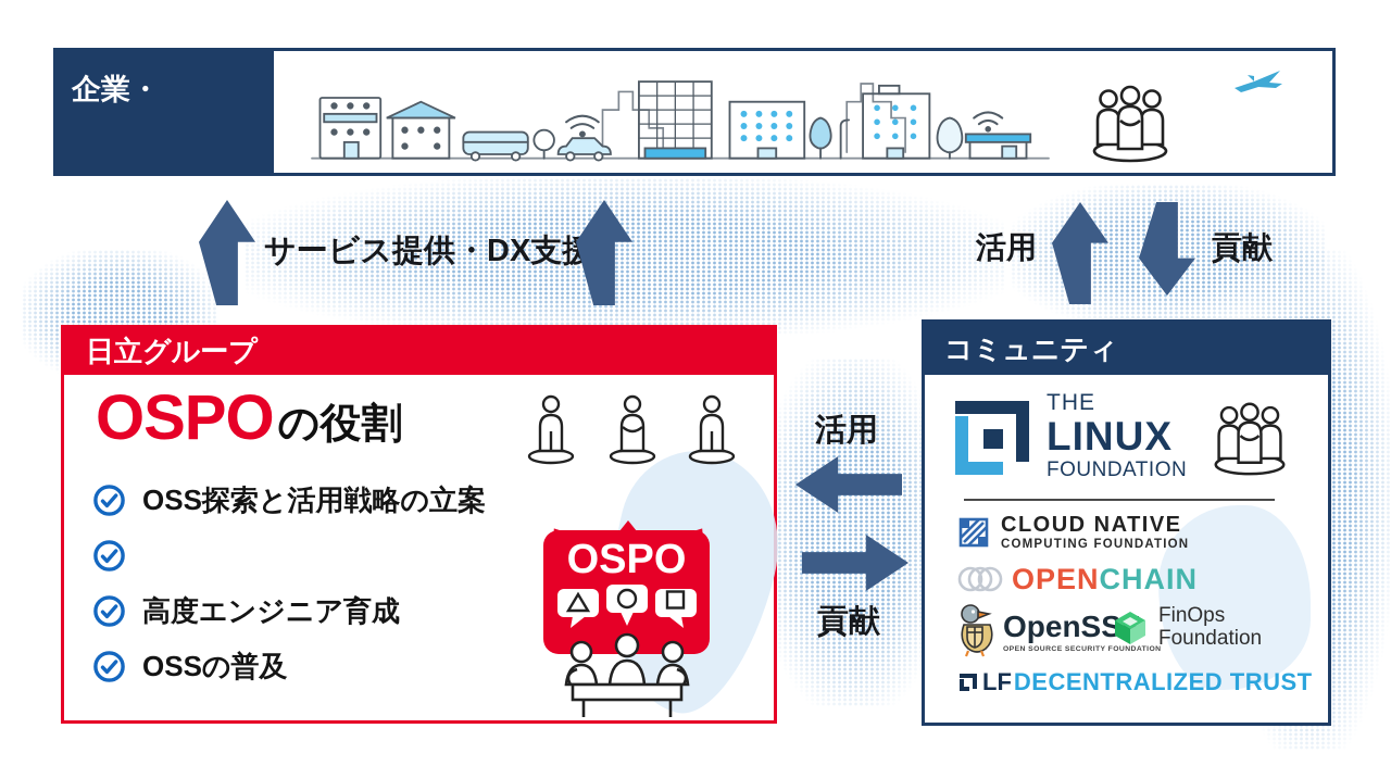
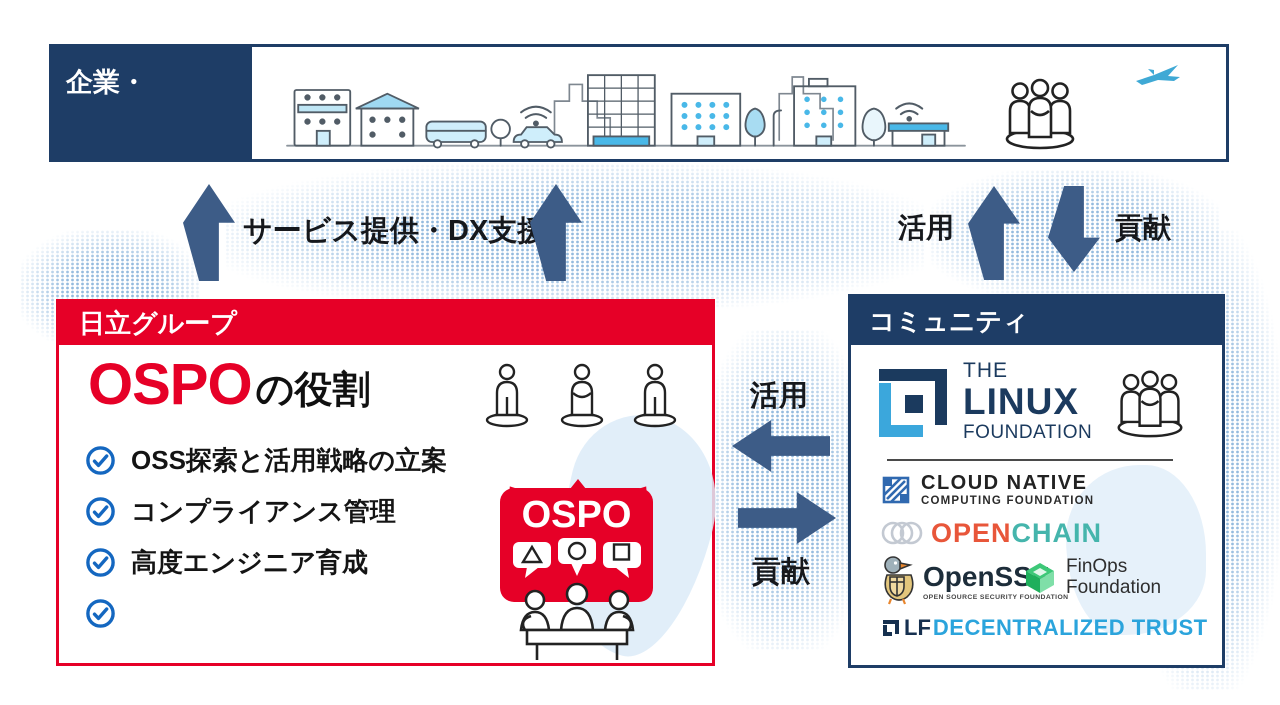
  企業・
  サービス提供・DX支援
  活用
  貢献
  活用
  貢献
  日立グループ
  OSPO
  の役割
  OSS探索と活用戦略の立案
+ コンプライアンス管理
  高度エンジニア育成
- OSSの普及
  OSPO
  コミュニティ
  THE
  LINUX
  FOUNDATION
  CLOUD NATIVE
  COMPUTING FOUNDATION
  OPENCHAIN
  OpenSS
  FinOps
  Foundation
  LF
  DECENTRALIZED TRUST
